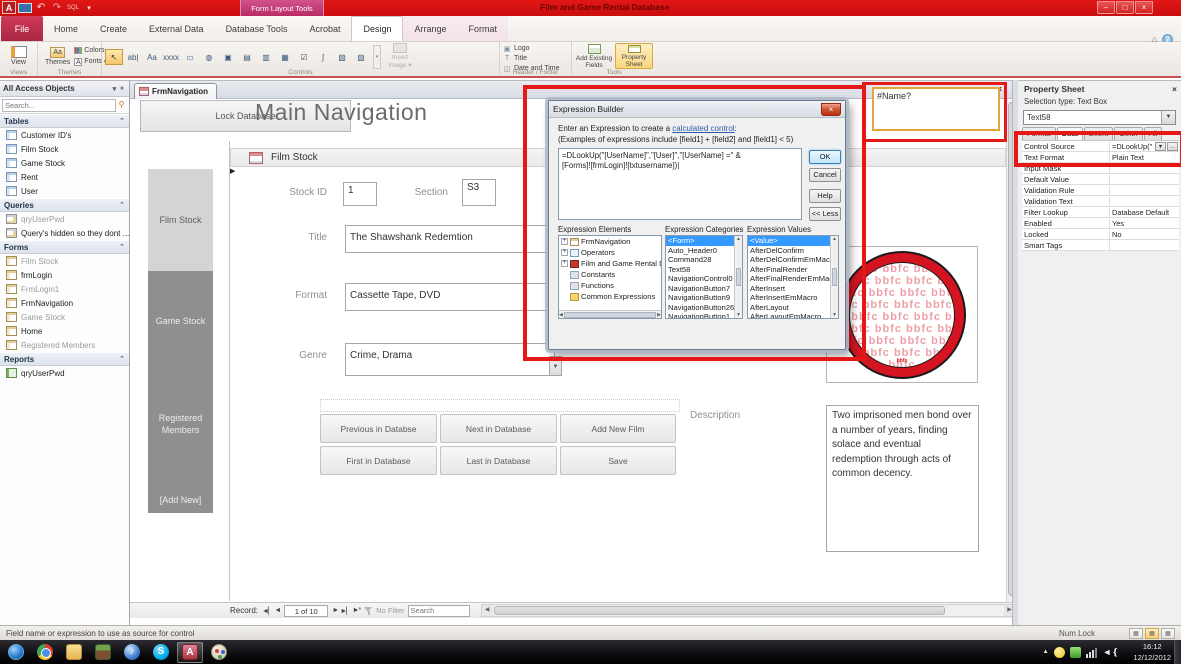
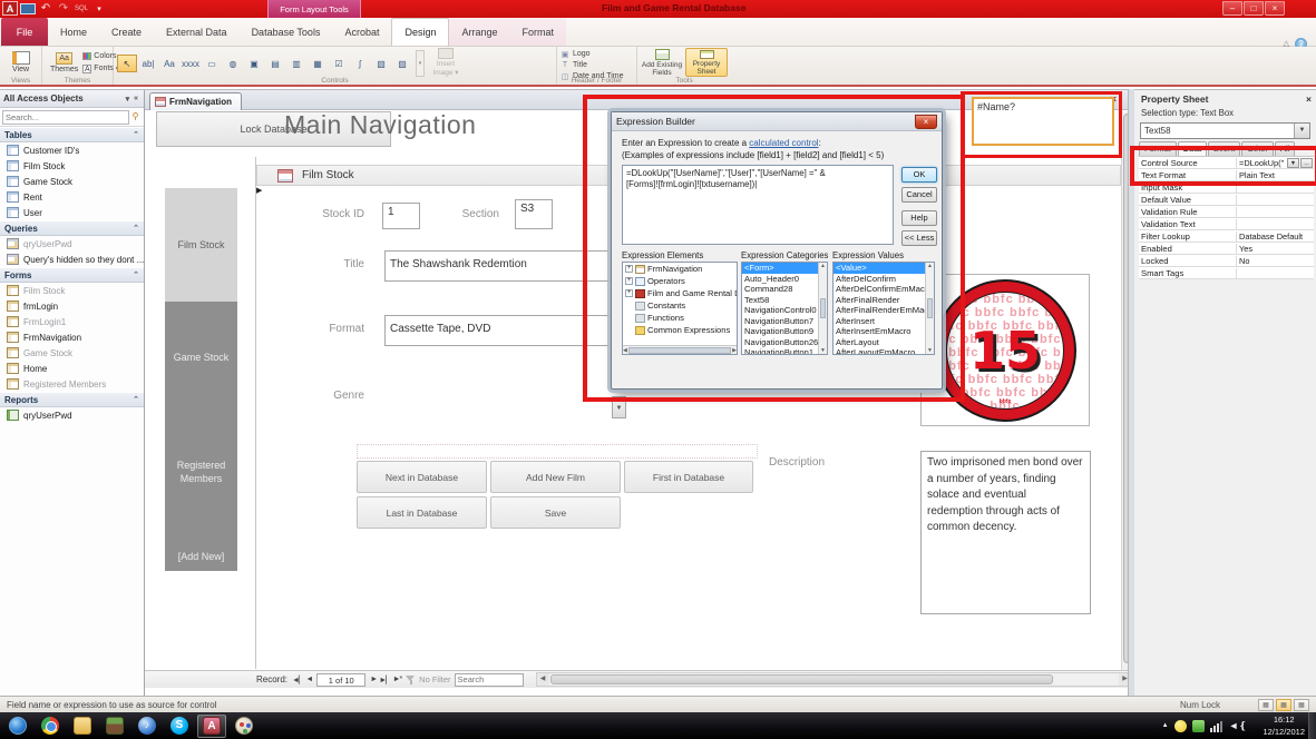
  A
  ↶
  ↷
  Form Layout Tools
  Film and Game Rental Database
  –
  □
  ×
  File
  Home
  Create
  External Data
  Database Tools
  Acrobat
  Design
  Arrange
  Format
  ?
  ↖
  ab|
  Aa
  xxxx
  ▭
  ◍
  ▣
  ▤
  ▥
  ▦
  ☑
  ʃ
  ▧
  ▨
  All Access Objects
  Search...
  ⚲
  Tables
  Customer ID's
  Film Stock
  Game Stock
  Rent
  User
  Queries
  qryUserPwd
  Query's hidden so they dont ...
  Forms
  Film Stock
  frmLogin
  FrmLogin1
  FrmNavigation
  Game Stock
  Home
  Registered Members
  Reports
  qryUserPwd
  FrmNavigation
  Lock Database
  Main Navigation
  Film Stock
  Game Stock
  Registered Members
  [Add New]
  Film Stock
  Stock ID
  1
  Section
  S3
  Title
  The Shawshank Redemtion
  Format
  Cassette Tape, DVD
  Genre
- Crime, Drama
- Previous in Databse
  Next in Database
  Add New Film
  First in Database
  Last in Database
  Save
  Description
  Two imprisoned men bond over a number of years, finding solace and eventual redemption through acts of common decency.
  bbfc bbfc bbfc bbfc bbfc bbfc bbfc bbfc bbfc bbfc bbfc bbfc bbfc bbfc bbfc bbfc bbfc bbfc bbfc bbfc bbfc bbfc bbfc bbfc bbfc bbfc bbfc
+ 15
  #Name?
  Record:
  1 of 10
  No Filter
  Search
  Property Sheet
  ×
  Selection type: Text Box
  Text58
  Format
  Data
  Event
  Other
  All
  Control Source
  =DLookUp("
  Text Format
  Plain Text
  Input Mask
  Default Value
  Validation Rule
  Validation Text
  Filter Lookup
  Database Default
  Enabled
  Yes
  Locked
  No
  Smart Tags
  Expression Builder
  ×
  Enter an Expression to create a calculated control:
  (Examples of expressions include [field1] + [field2] and [field1] < 5)
  =DLookUp("[UserName]","[User]","[UserName] =" &
  [Forms]![frmLogin]![txtusername])|
  OK
  Cancel
  Help
  << Less
  Expression Elements
  Expression Categories
  Expression Values
  FrmNavigation
  Operators
  Film and Game Rental
  Constants
  Functions
  Common Expressions
  <Form>
  Auto_Header0
  Command28
  Text58
  NavigationControl0
  NavigationButton7
  NavigationButton9
  NavigationButton26
  NavigationButton1
  <Value>
  AfterDelConfirm
  AfterDelConfirmEmMac
  AfterFinalRender
  AfterFinalRenderEmMa
  AfterInsert
  AfterInsertEmMacro
  AfterLayout
  AfterLayoutEmMacro
  Field name or expression to use as source for control
  Num Lock
  ♪
  S
  A
  ◄❴
  16:12
  12/12/2012
